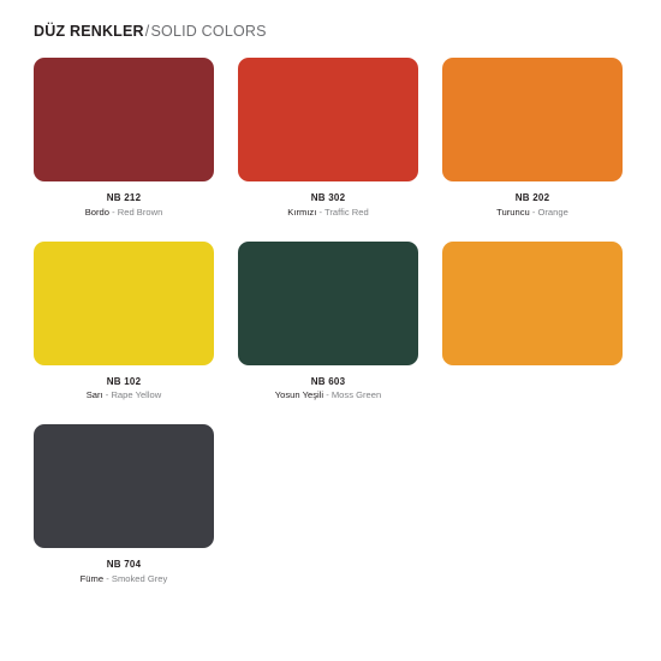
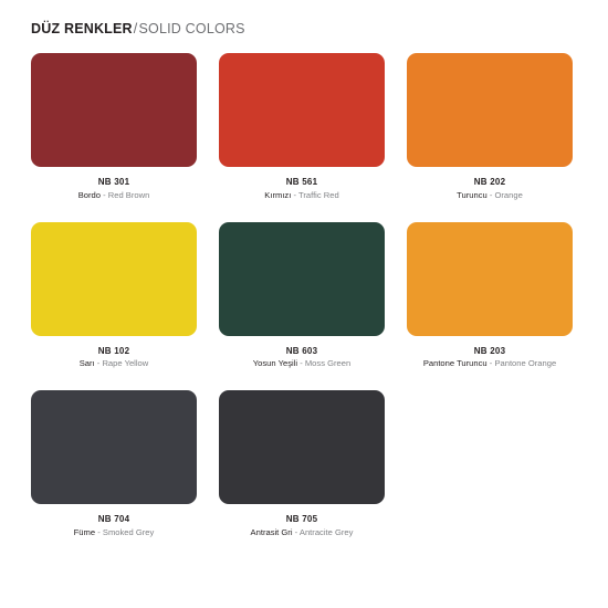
  DÜZ RENKLER/SOLID COLORS
- NB 212
+ NB 301
  Bordo - Red Brown
- NB 302
+ NB 561
  Kırmızı - Traffic Red
  NB 202
  Turuncu - Orange
  NB 102
  Sarı - Rape Yellow
  NB 603
  Yosun Yeşili - Moss Green
+ NB 203
+ Pantone Turuncu - Pantone Orange
  NB 704
  Füme - Smoked Grey
+ NB 705
+ Antrasit Gri - Antracite Grey
